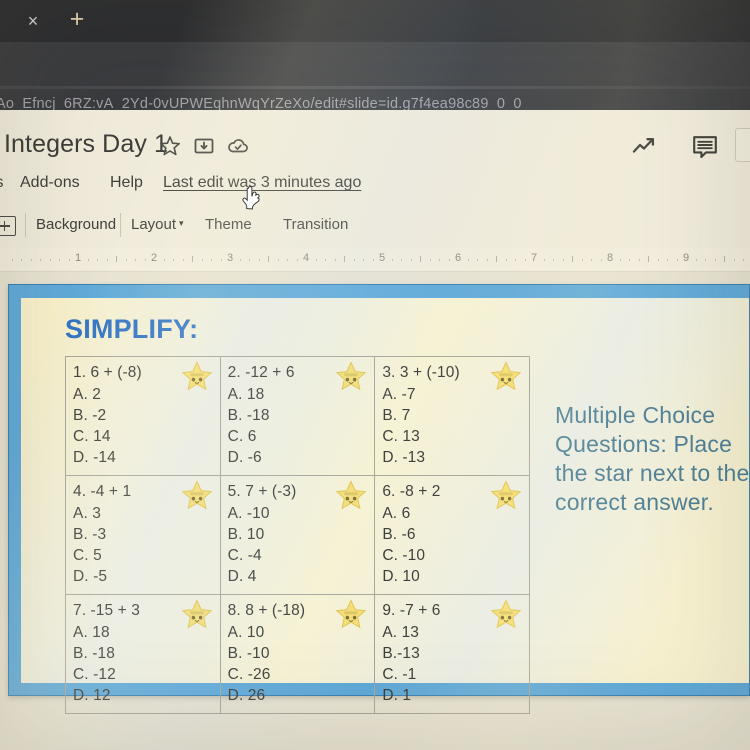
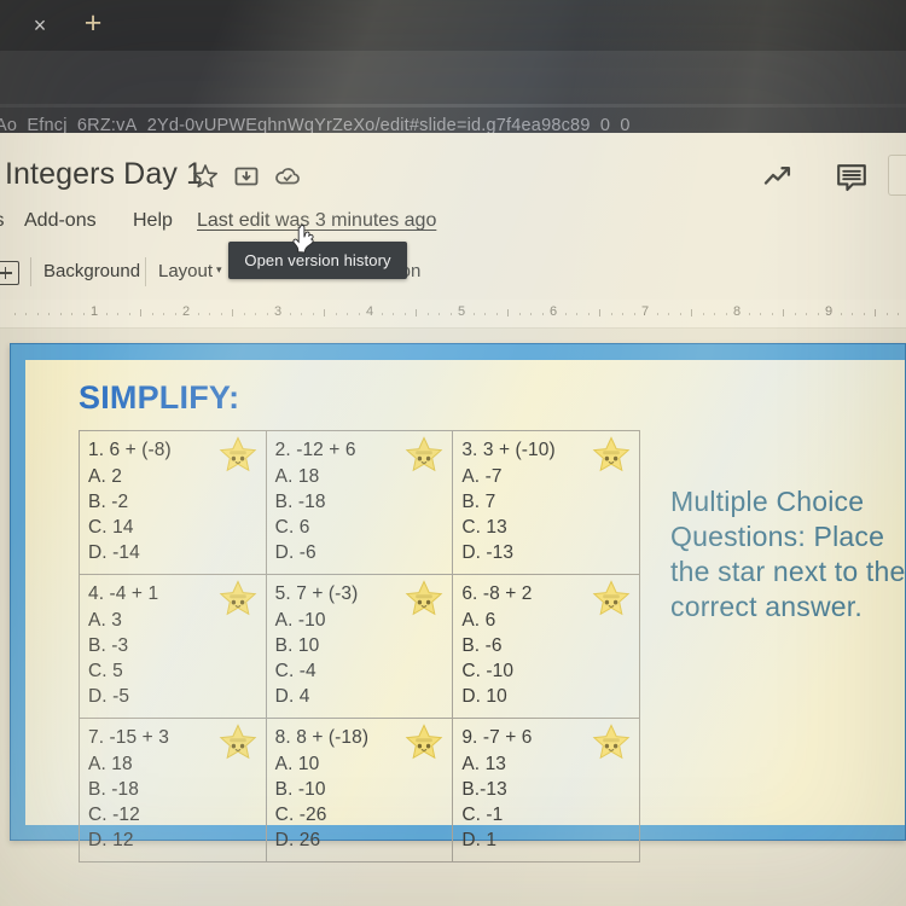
+ Open version history
